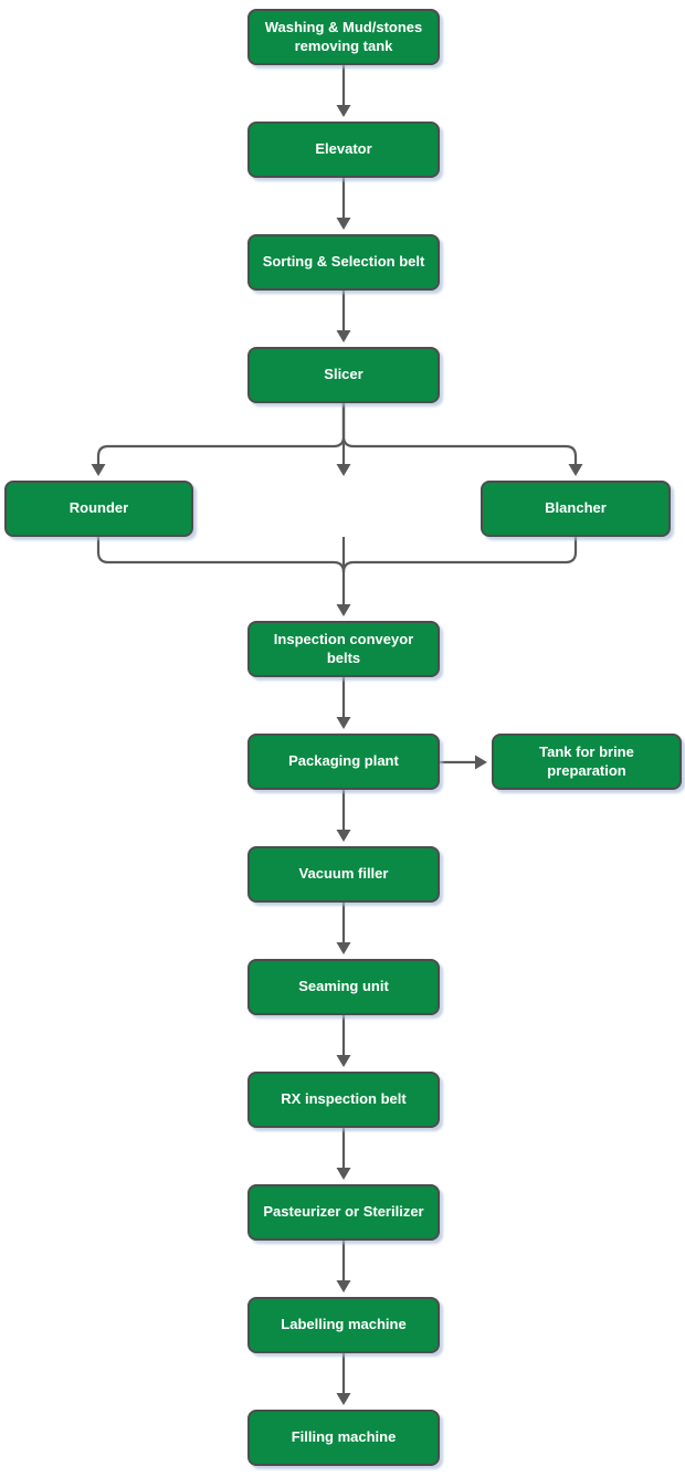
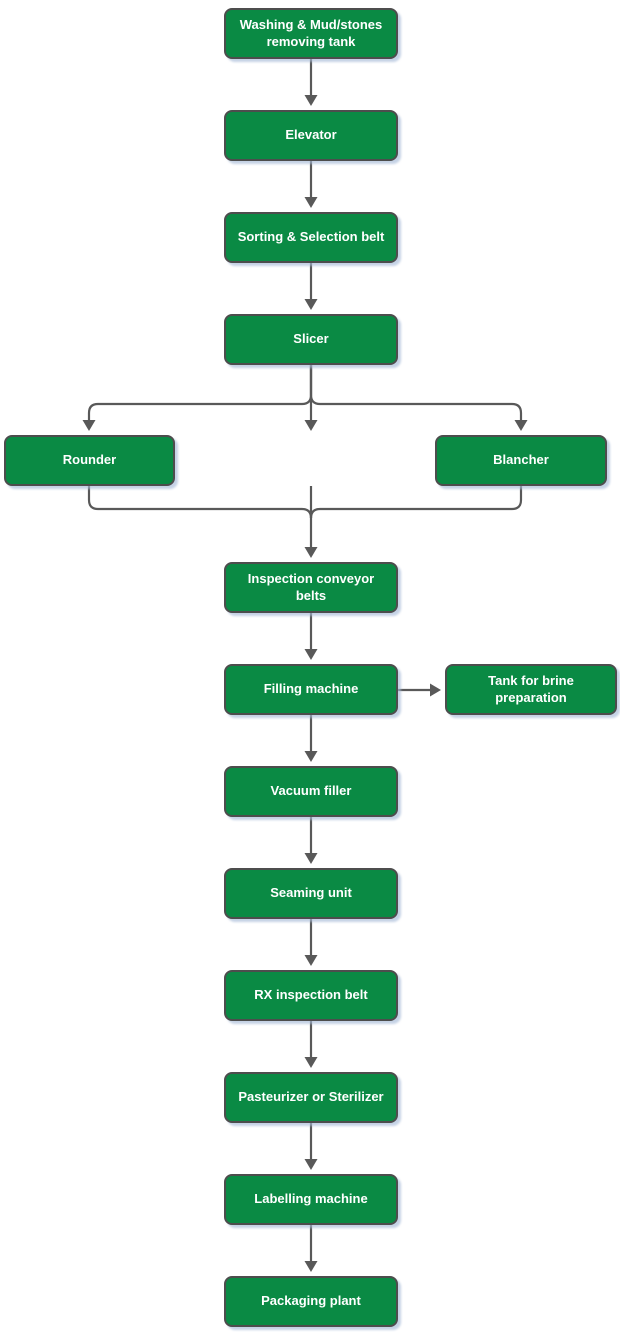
  Washing & Mud/stones
  removing tank
  Elevator
  Sorting & Selection belt
  Slicer
  Rounder
  Blancher
  Inspection conveyor
  belts
- Packaging plant
+ Filling machine
  Tank for brine
  preparation
  Vacuum filler
  Seaming unit
  RX inspection belt
  Pasteurizer or Sterilizer
  Labelling machine
- Filling machine
+ Packaging plant
